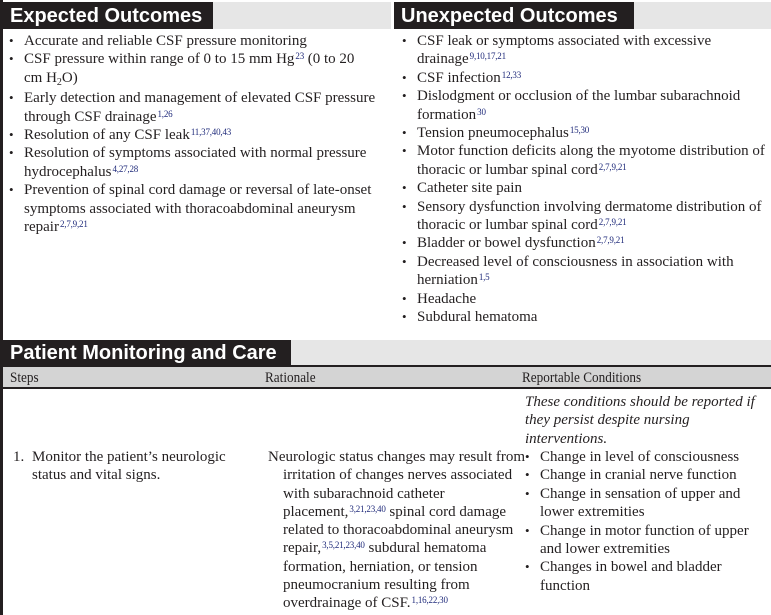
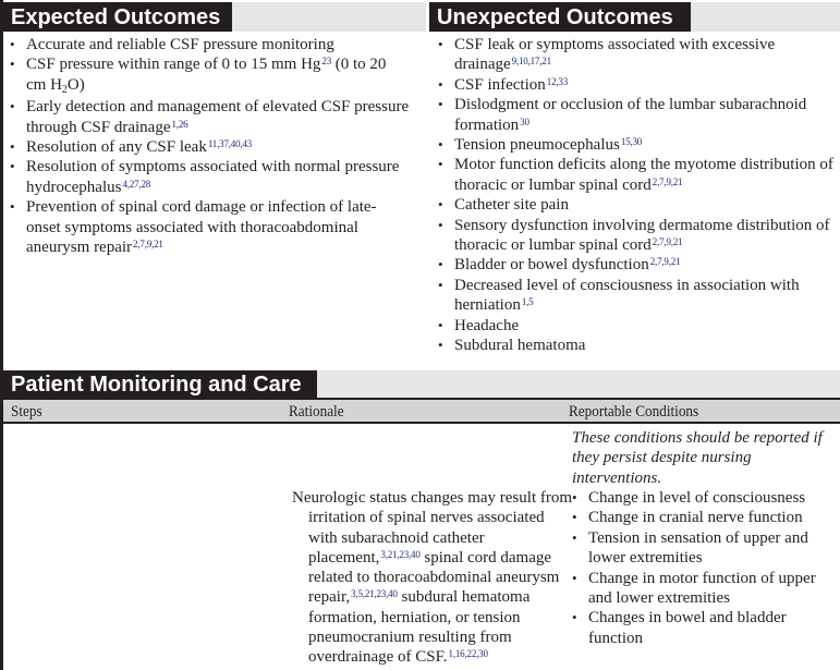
  Expected Outcomes
  Unexpected Outcomes
  Accurate and reliable CSF pressure monitoring
  CSF pressure within range of 0 to 15 mm Hg23 (0 to 20 cm H2O)
  Early detection and management of elevated CSF pressure through CSF drainage1,26
  Resolution of any CSF leak11,37,40,43
  Resolution of symptoms associated with normal pressure hydrocephalus4,27,28
- Prevention of spinal cord damage or reversal of late-onset symptoms associated with thoracoabdominal aneurysm repair2,7,9,21
+ Prevention of spinal cord damage or infection of late-onset symptoms associated with thoracoabdominal aneurysm repair2,7,9,21
  CSF leak or symptoms associated with excessive drainage9,10,17,21
  CSF infection12,33
  Dislodgment or occlusion of the lumbar subarachnoid formation30
  Tension pneumocephalus15,30
  Motor function deficits along the myotome distribution of thoracic or lumbar spinal cord2,7,9,21
  Catheter site pain
  Sensory dysfunction involving dermatome distribution of thoracic or lumbar spinal cord2,7,9,21
  Bladder or bowel dysfunction2,7,9,21
  Decreased level of consciousness in association with herniation1,5
  Headache
  Subdural hematoma
  Patient Monitoring and Care
  Steps
  Rationale
  Reportable Conditions
  These conditions should be reported if they persist despite nursing interventions.
- 1.
- Monitor the patient’s neurologic status and vital signs.
- Neurologic status changes may result from irritation of changes nerves asso­ciated with subarachnoid catheter placement,3,21,23,40 spinal cord damage related to thoracoabdominal aneurysm repair,3,5,21,23,40 subdural hematoma formation, herniation, or tension pneumocranium resulting from overdrainage of CSF.1,16,22,30
+ Neurologic status changes may result from irritation of spinal nerves asso­ciated with subarachnoid catheter placement,3,21,23,40 spinal cord damage related to thoracoabdominal aneurysm repair,3,5,21,23,40 subdural hematoma formation, herniation, or tension pneumocranium resulting from overdrainage of CSF.1,16,22,30
  Change in level of consciousness
  Change in cranial nerve function
- Change in sensation of upper and lower extremities
+ Tension in sensation of upper and lower extremities
  Change in motor function of upper and lower extremities
  Changes in bowel and bladder function
